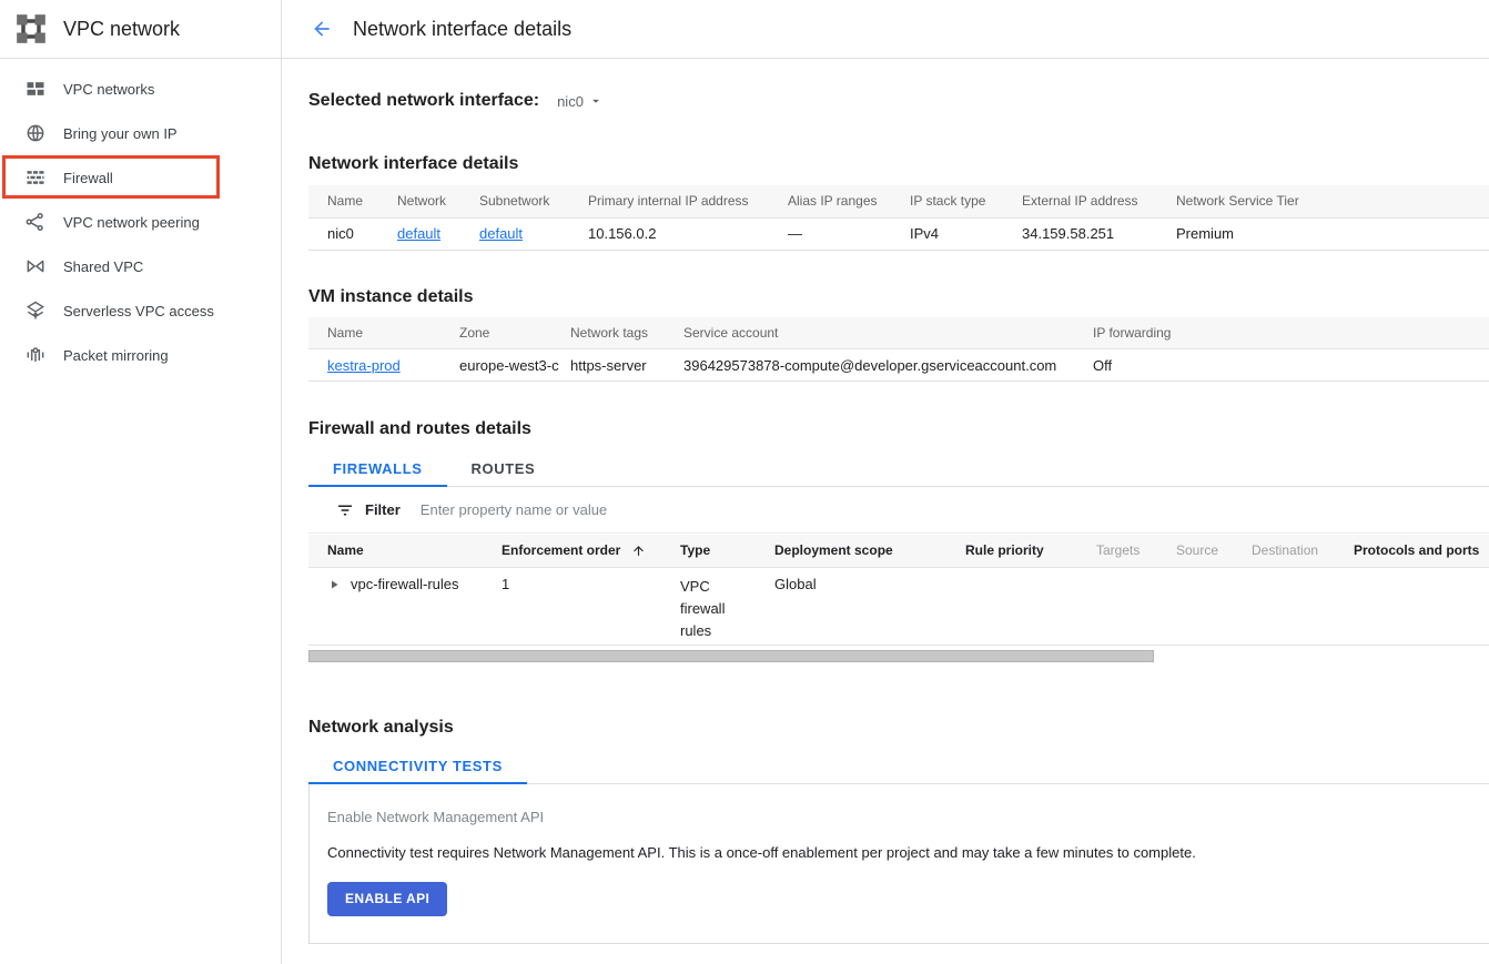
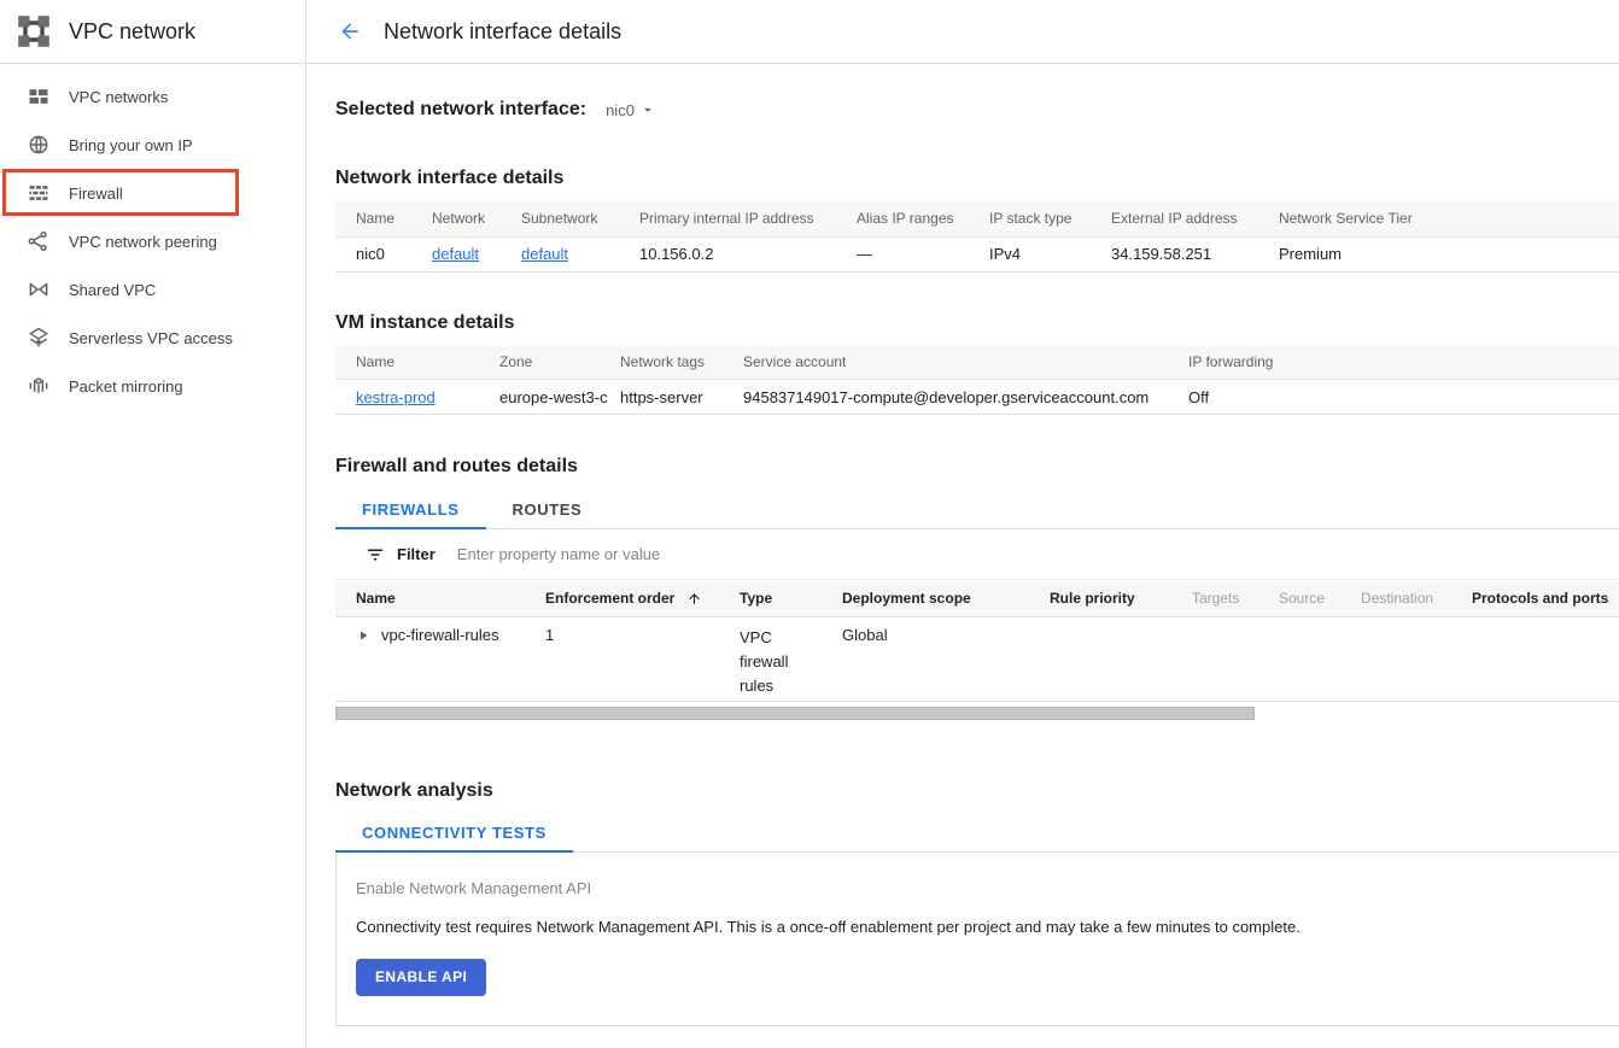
  VPC network
  VPC networks
  Bring your own IP
  Firewall
  VPC network peering
  Shared VPC
  Serverless VPC access
  Packet mirroring
  Network interface details
  Selected network interface:
  nic0
  Network interface details
  Name	Network	Subnetwork	Primary internal IP address	Alias IP ranges	IP stack type	External IP address	Network Service Tier
  nic0	default	default	10.156.0.2	—	IPv4	34.159.58.251	Premium
  VM instance details
  Name	Zone	Network tags	Service account	IP forwarding
- kestra-prod	europe-west3-c	https-server	396429573878-compute@developer.gserviceaccount.com	Off
+ kestra-prod	europe-west3-c	https-server	945837149017-compute@developer.gserviceaccount.com	Off
  Firewall and routes details
  FIREWALLS
  ROUTES
  Filter
  Enter property name or value
  Name	Enforcement order	Type	Deployment scope	Rule priority	Targets	Source	Destination	Protocols and ports
  vpc-firewall-rules	1	VPC firewall rules	Global
  Network analysis
  CONNECTIVITY TESTS
  Enable Network Management API
  Connectivity test requires Network Management API. This is a once-off enablement per project and may take a few minutes to complete.
  ENABLE API
